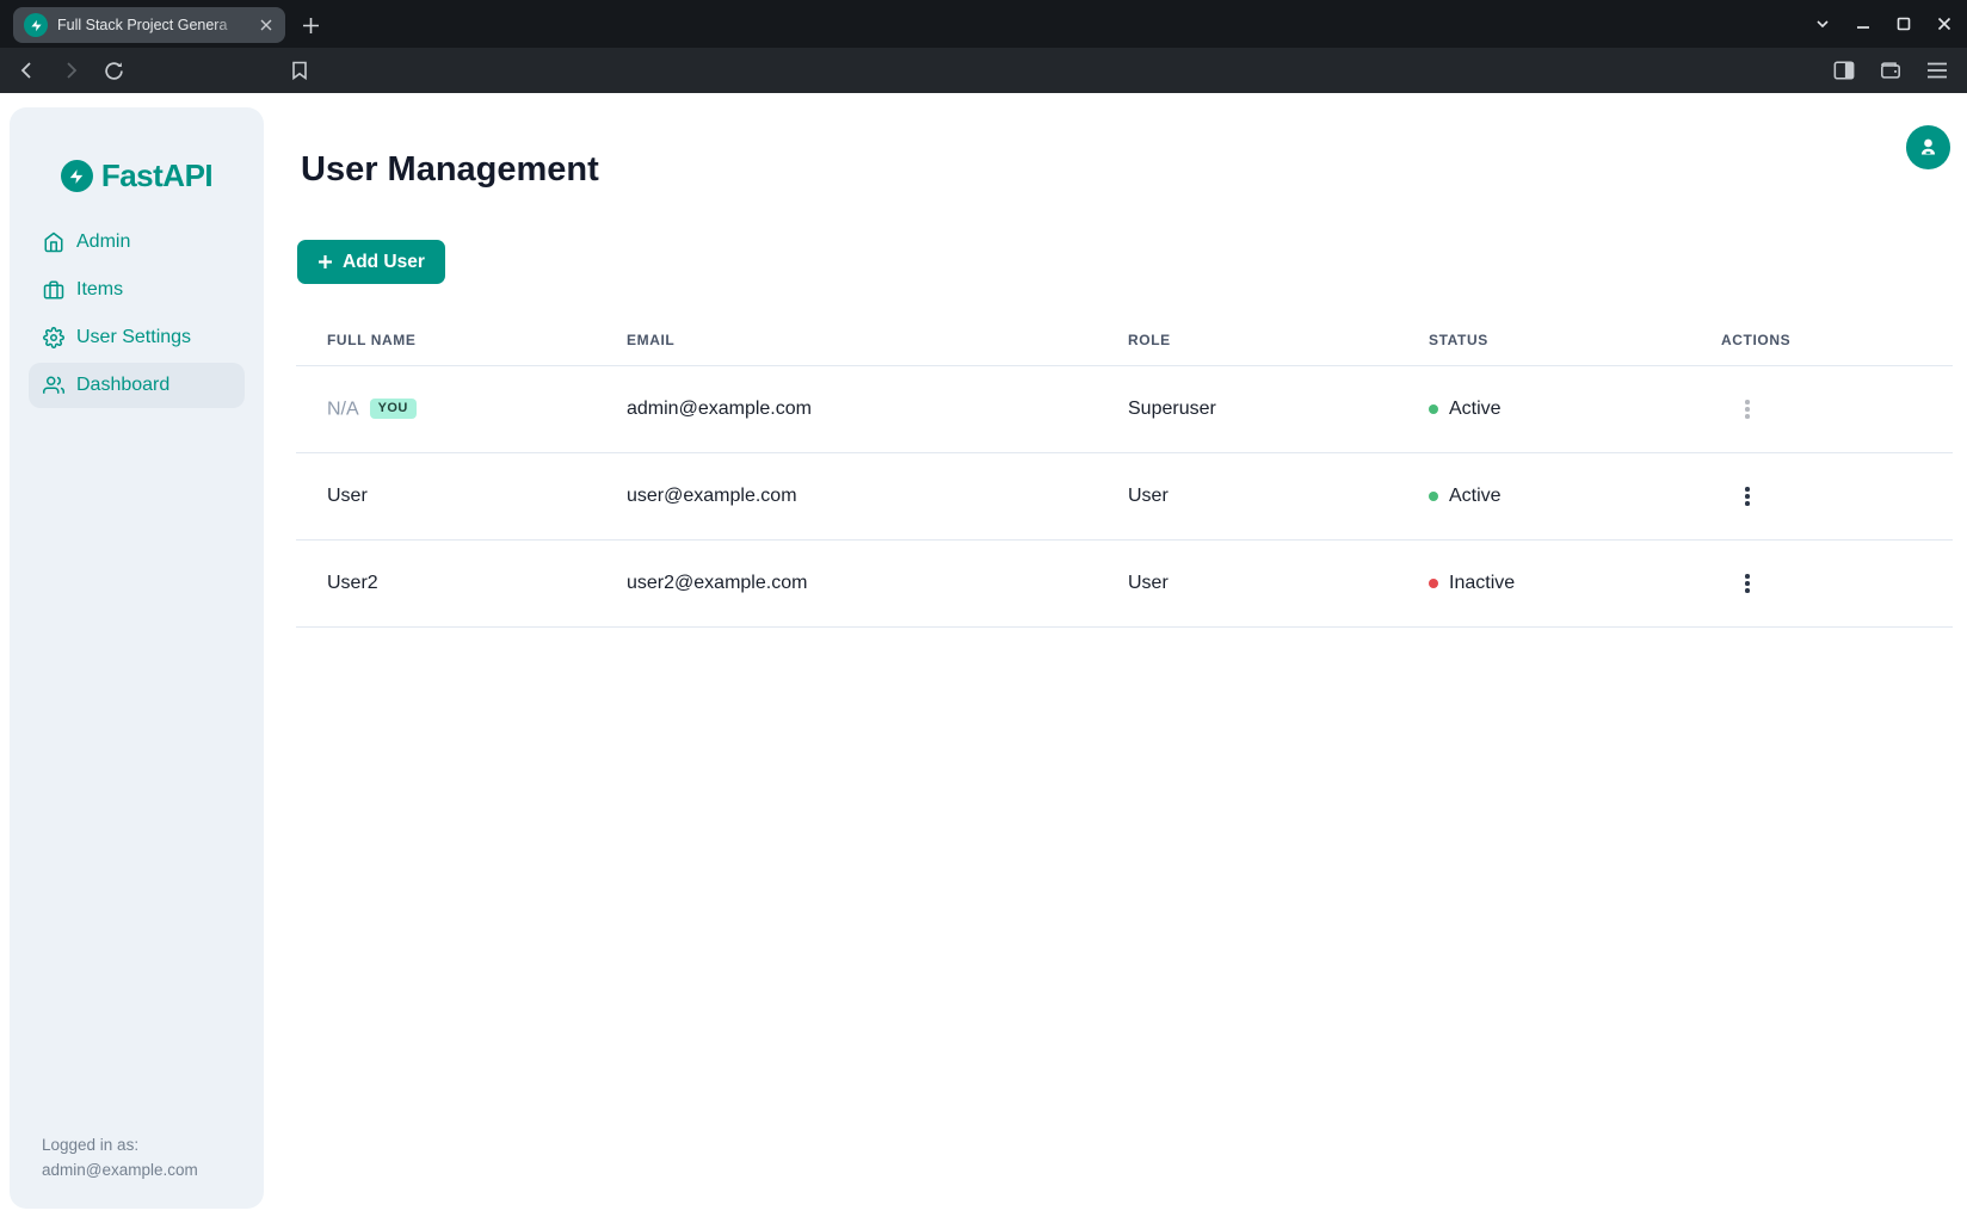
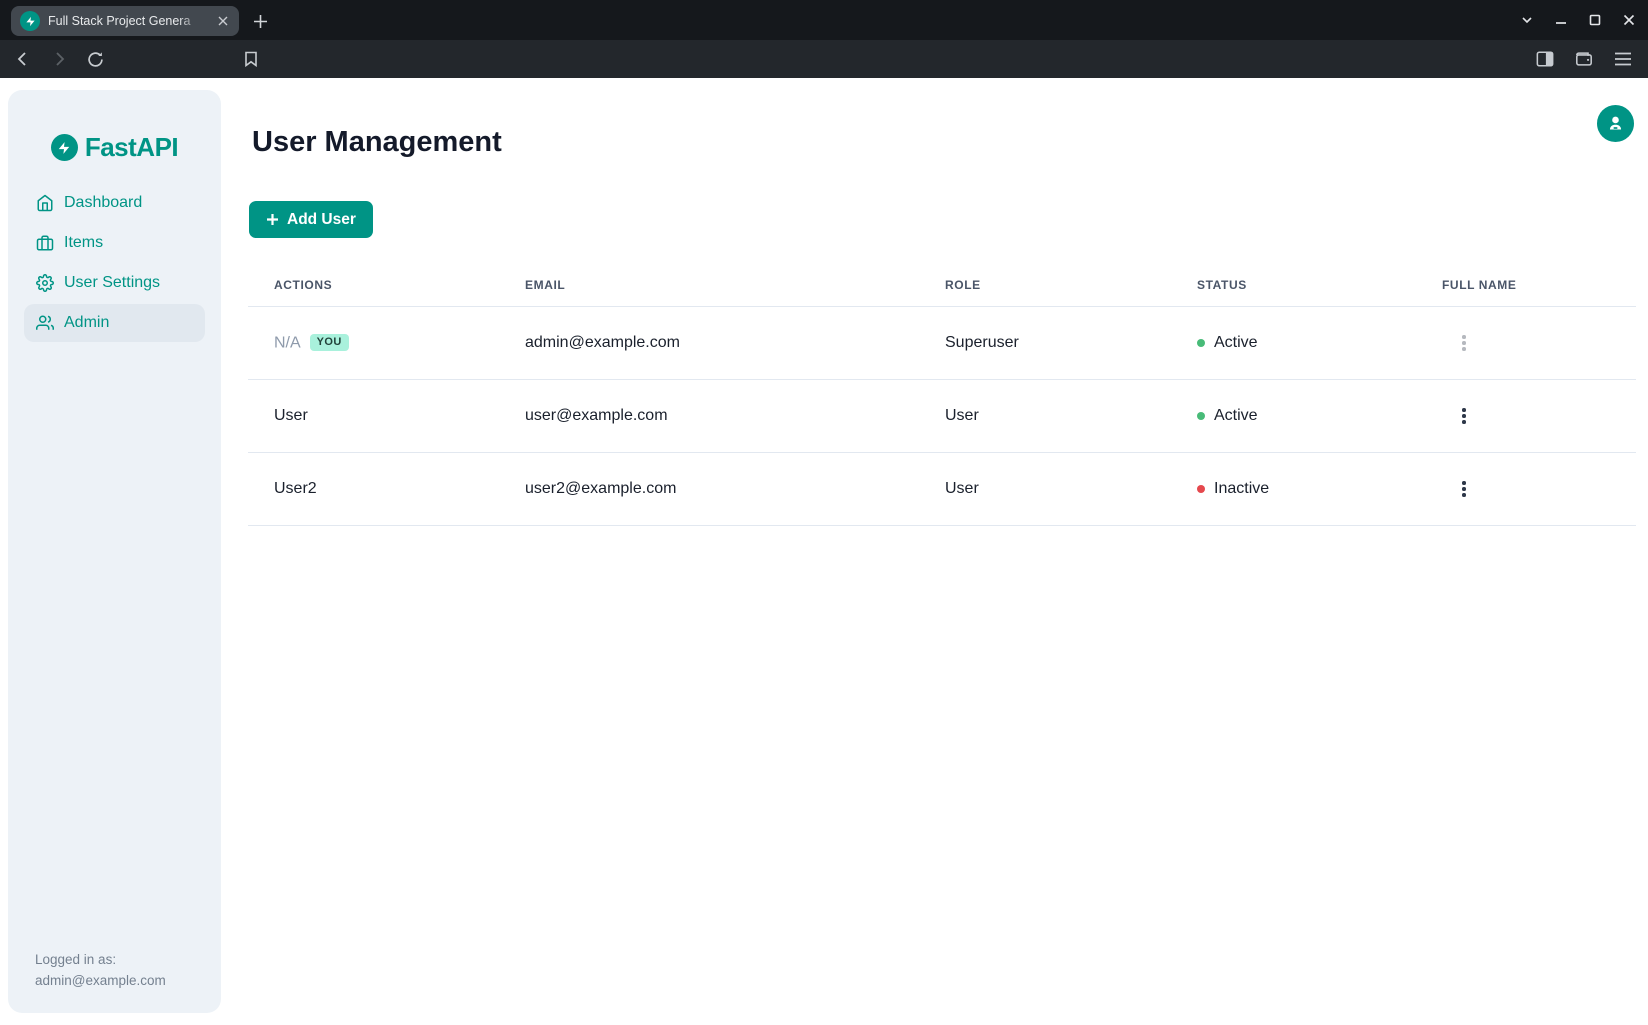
  Full Stack Project Genera
  FastAPI
- Admin
+ Dashboard
  Items
  User Settings
- Dashboard
+ Admin
  Logged in as:
  admin@example.com
  User Management
  Add User
- FULL NAME
+ ACTIONS
  EMAIL
  ROLE
  STATUS
- ACTIONS
+ FULL NAME
  N/A YOU
  admin@example.com
  Superuser
  Active
  User
  user@example.com
  User
  Active
  User2
  user2@example.com
  User
  Inactive
